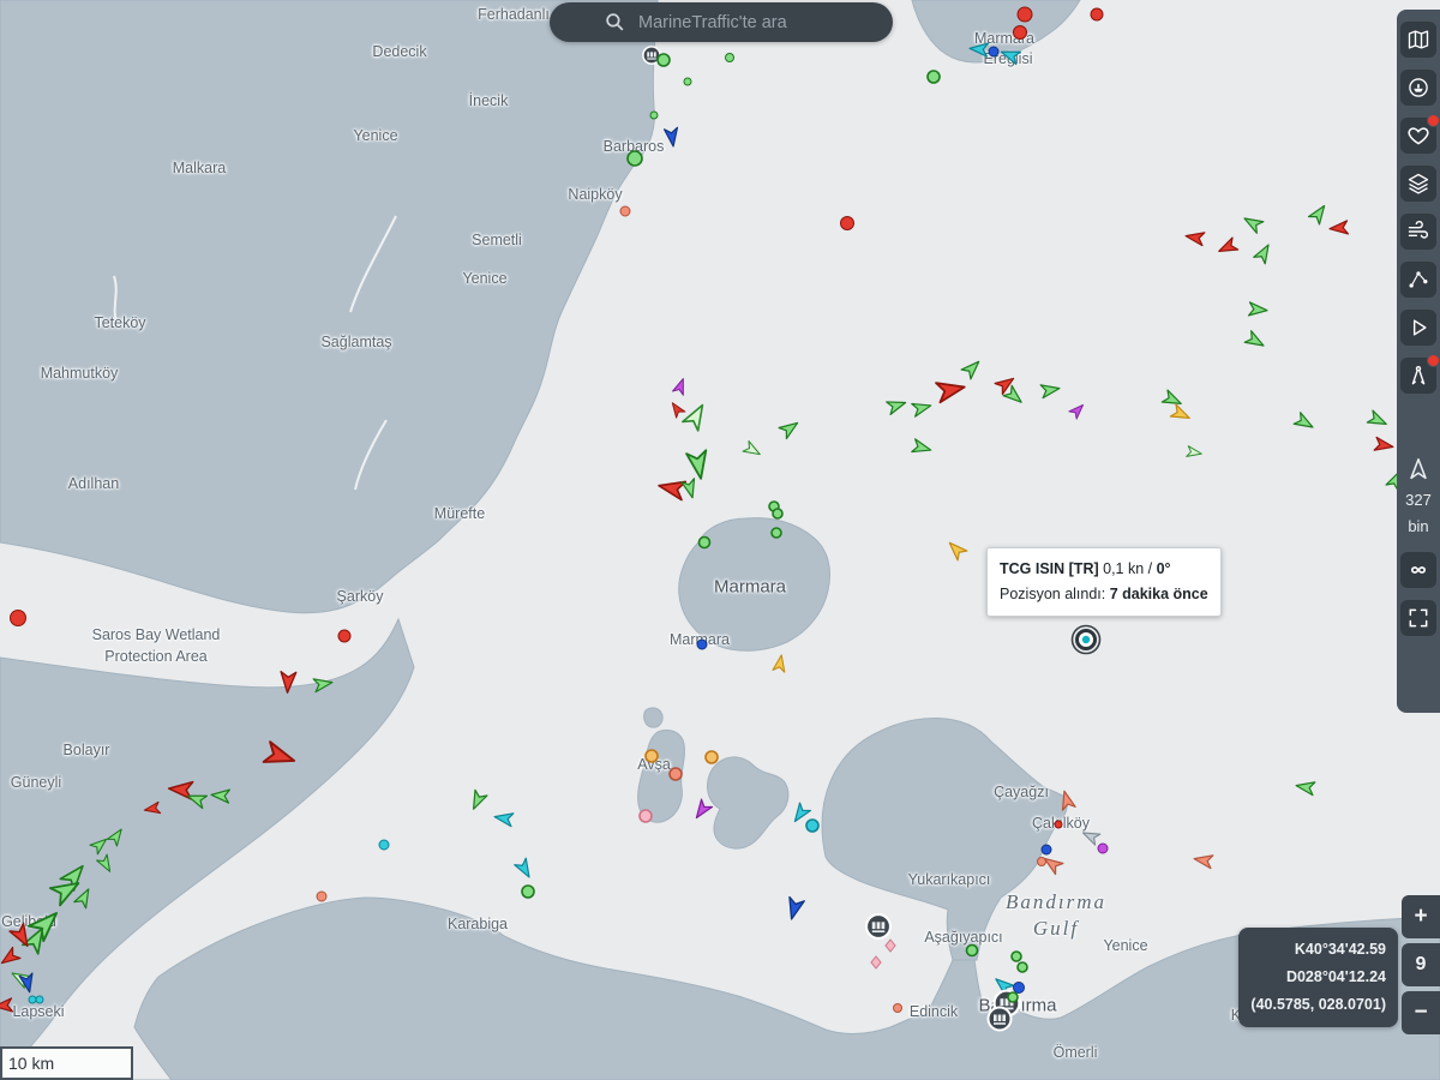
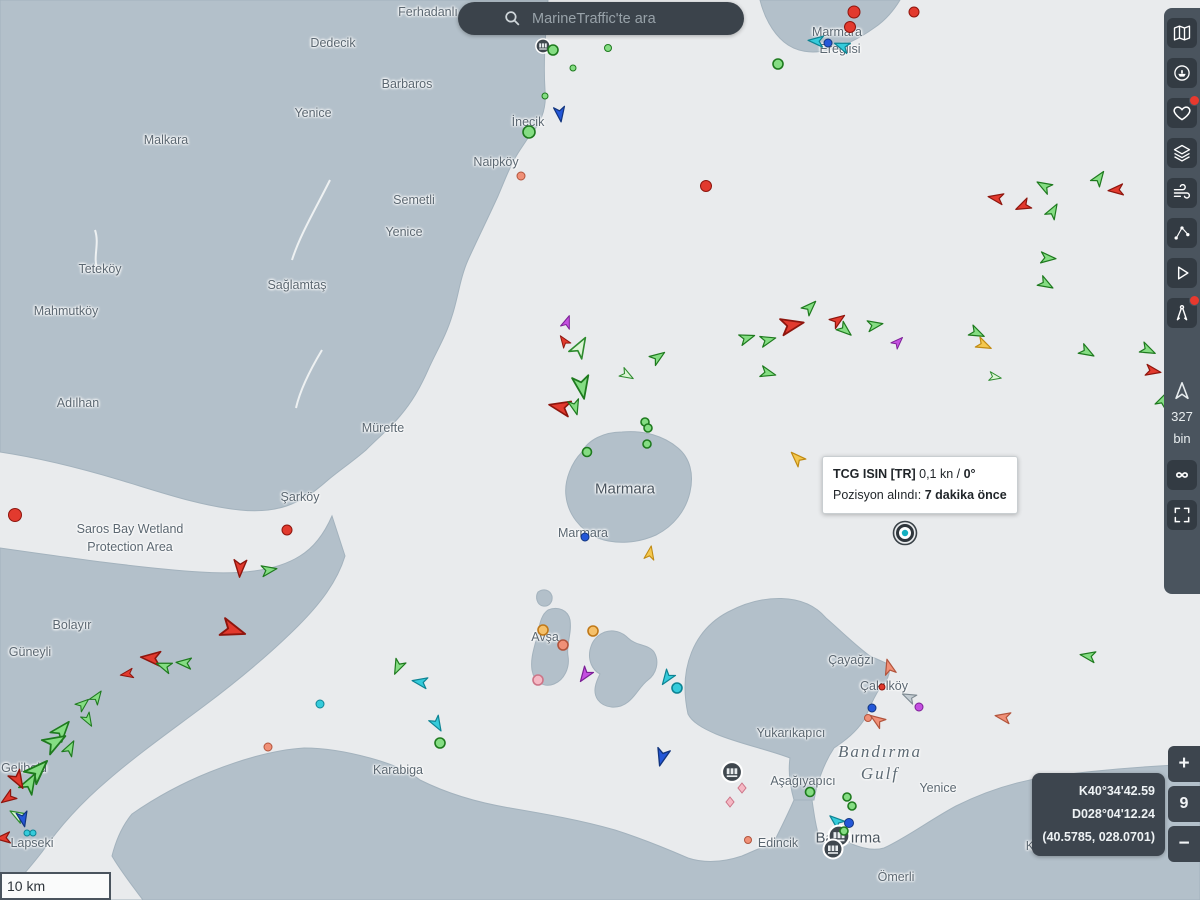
  Ferhadanlı
  Dedecik
- İnecik
+ Barbaros
  Yenice
  Malkara
- Barbaros
+ İnecik
  Naipköy
  Semetli
  Yenice
  Teteköy
  Sağlamtaş
  Mahmutköy
  Adılhan
  Mürefte
  Şarköy
  Saros Bay Wetland
  Protection Area
  Marmara
  Marara
  Bolayır
  Güneyli
  Avşa
  Karabiga
  Lapseki
  Çayağzı
  Çalköy
  Yukarıkapıcı
  Bandırma
  Gulf
  Aşağıyapıcı
  Yenice
  Edincik
  Ömerli
  Marma
  Erelisi
  MarineTraffic'te ara
  327
  bin
  +
  9
  −
  TCG ISIN [TR] 0,1 kn / 0°
  Pozisyon alındı: 7 dakika önce
  K40°34'42.59
  D028°04'12.24
  (40.5785, 028.0701)
  10 km
